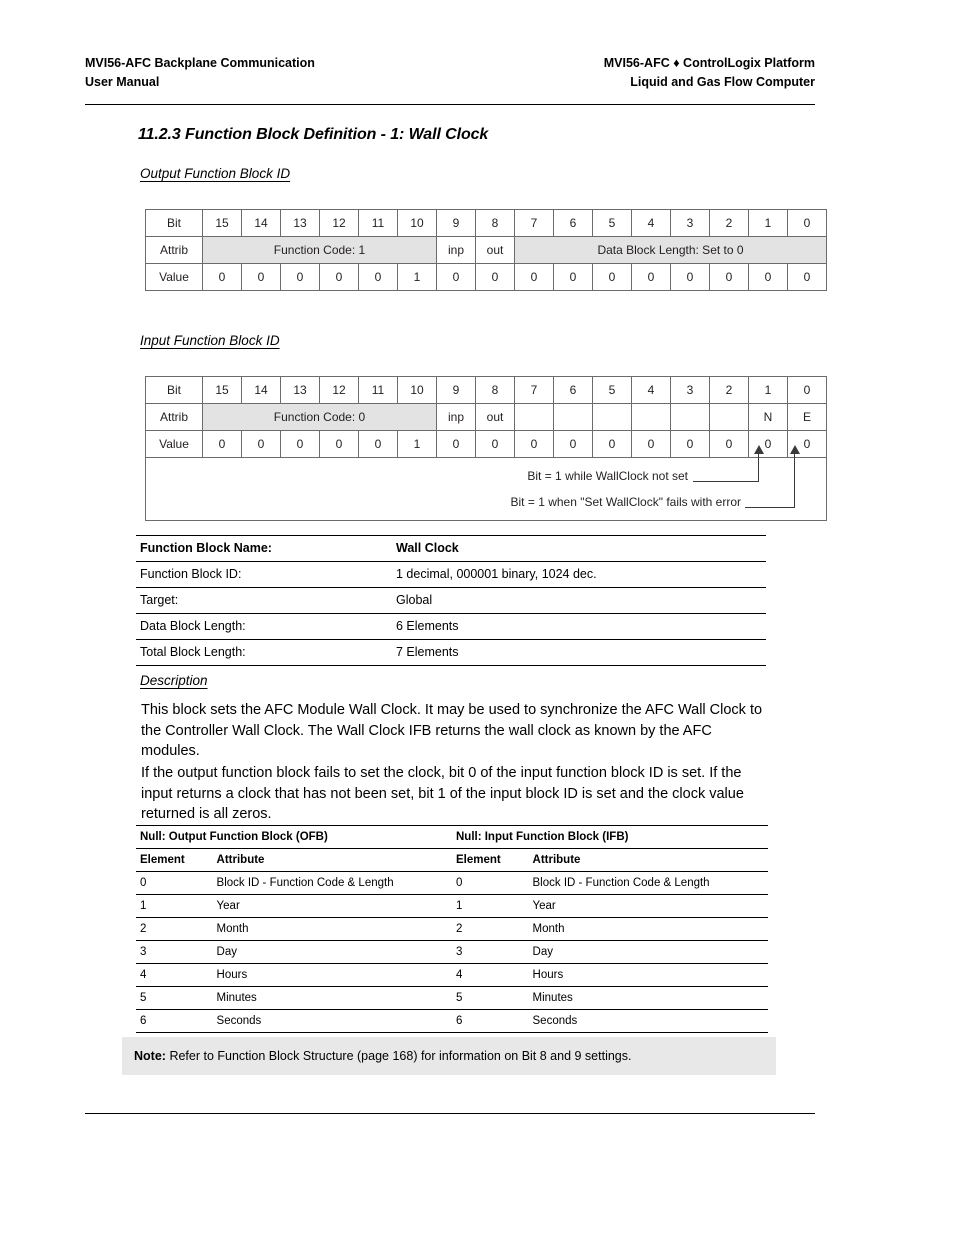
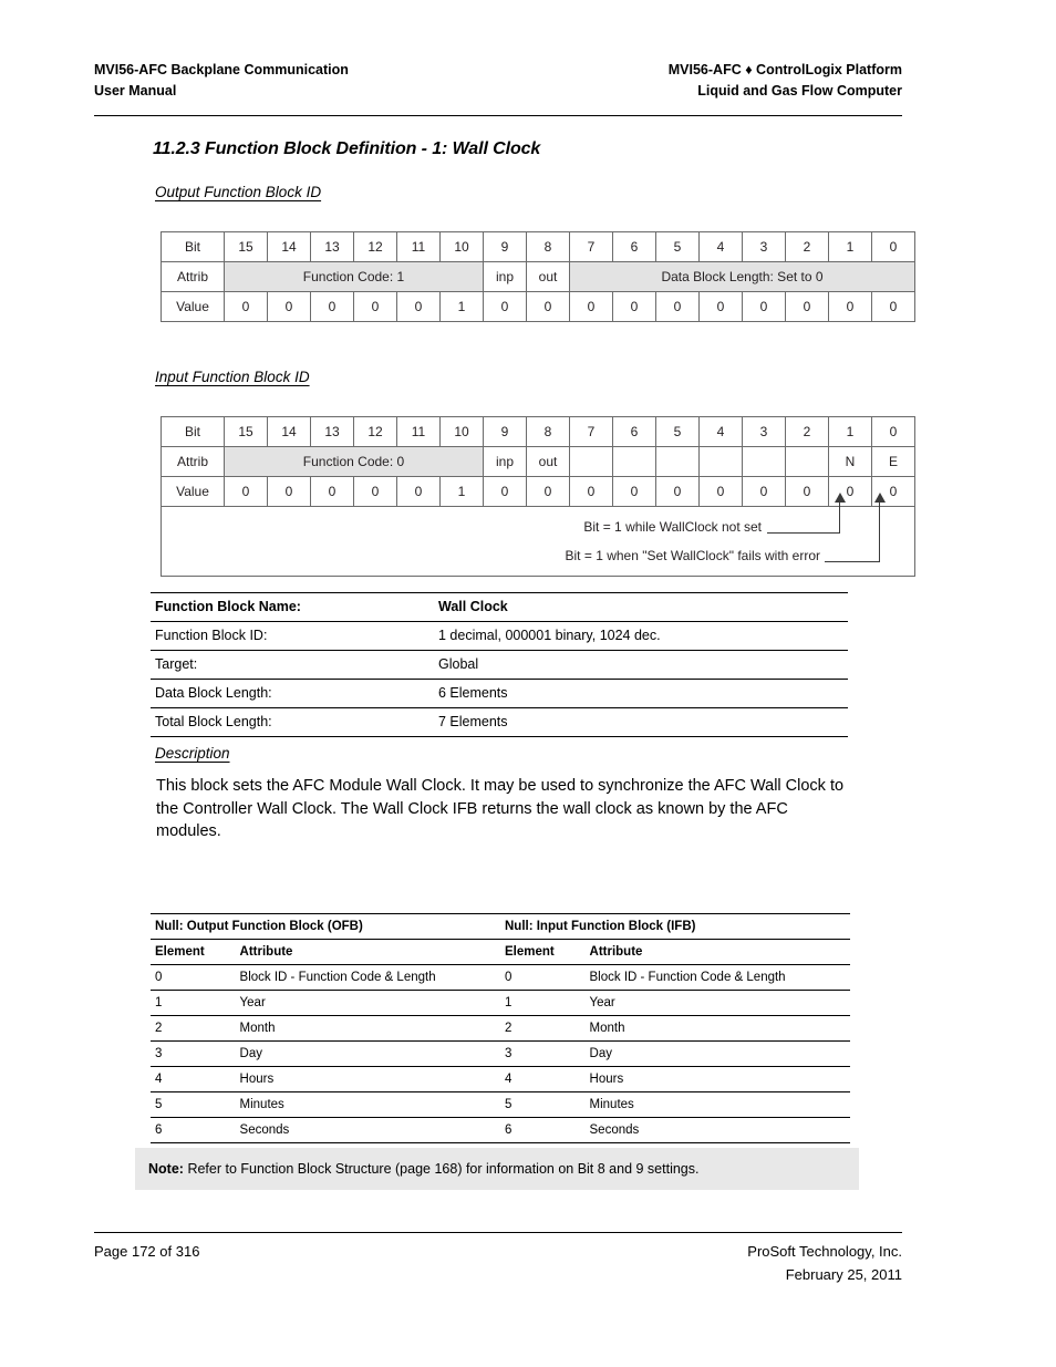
  MVI56-AFC Backplane Communication
  User Manual
  MVI56-AFC ♦ ControlLogix Platform
  Liquid and Gas Flow Computer
  11.2.3 Function Block Definition - 1: Wall Clock
  Output Function Block ID
  Bit	15	14	13	12	11	10	9	8	7	6	5	4	3	2	1	0
  Attrib	Function Code: 1	inp	out	Data Block Length: Set to 0
  Value	0	0	0	0	0	1	0	0	0	0	0	0	0	0	0	0
  Input Function Block ID
  Bit	15	14	13	12	11	10	9	8	7	6	5	4	3	2	1	0
  Attrib	Function Code: 0	inp	out							N	E
  Value	0	0	0	0	0	1	0	0	0	0	0	0	0	0	0	0
  Bit = 1 while WallClock not set Bit = 1 when "Set WallClock" fails with error
  Function Block Name:	Wall Clock
  Function Block ID:	1 decimal, 000001 binary, 1024 dec.
  Target:	Global
  Data Block Length:	6 Elements
  Total Block Length:	7 Elements
  Description
  This block sets the AFC Module Wall Clock. It may be used to synchronize the AFC Wall Clock to the Controller Wall Clock. The Wall Clock IFB returns the wall clock as known by the AFC modules.
- If the output function block fails to set the clock, bit 0 of the input function block ID is set. If the input returns a clock that has not been set, bit 1 of the input block ID is set and the clock value returned is all zeros.
  Null: Output Function Block (OFB)	Null: Input Function Block (IFB)
  Element	Attribute	Element	Attribute
  0	Block ID - Function Code & Length	0	Block ID - Function Code & Length
  1	Year	1	Year
  2	Month	2	Month
  3	Day	3	Day
  4	Hours	4	Hours
  5	Minutes	5	Minutes
  6	Seconds	6	Seconds
  Note: Refer to Function Block Structure (page 168) for information on Bit 8 and 9 settings.
+ Page 172 of 316
+ ProSoft Technology, Inc.
+ February 25, 2011
